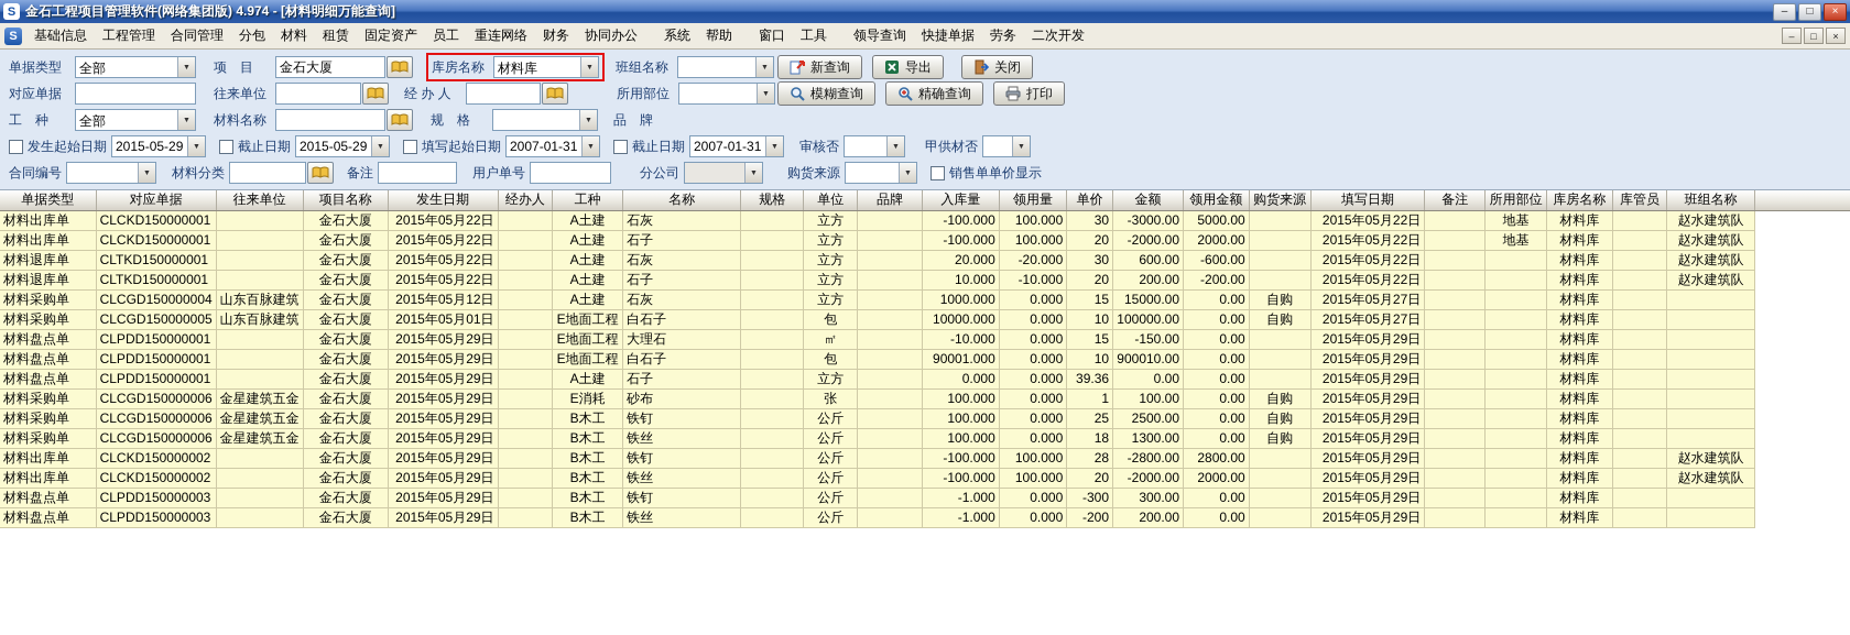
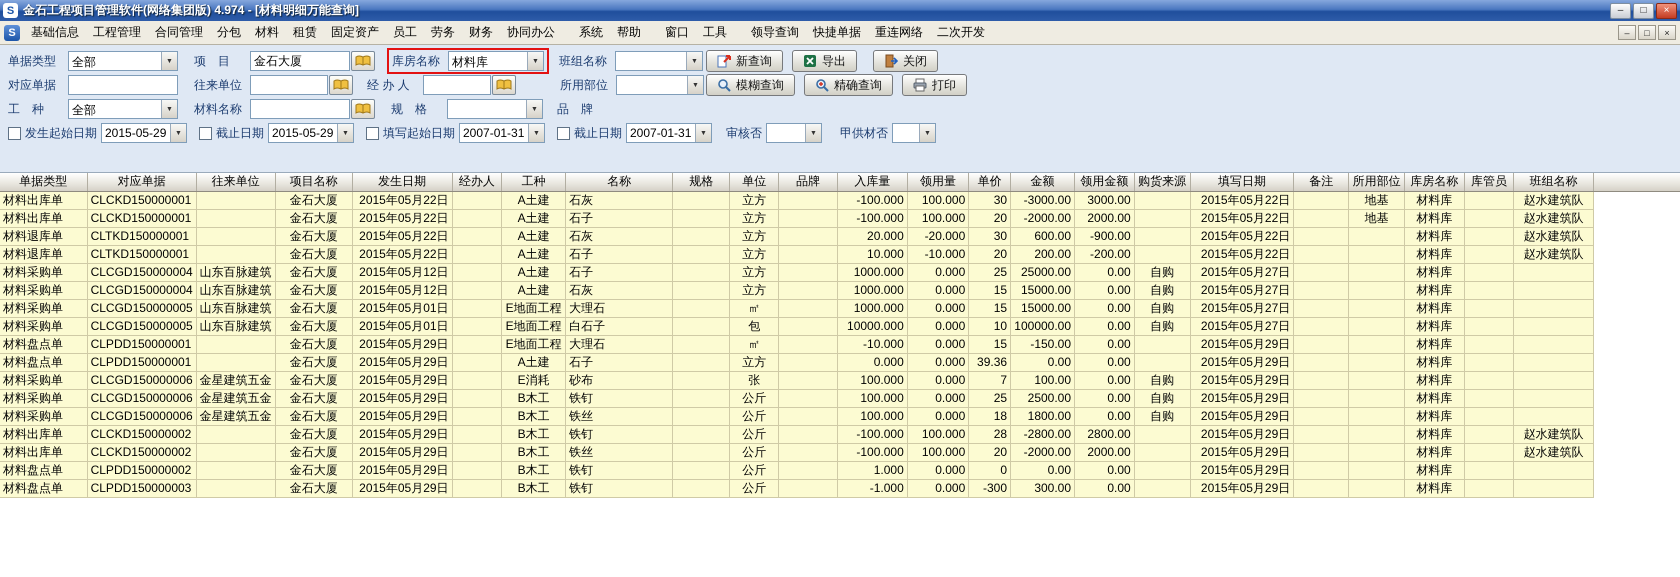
  S
  金石工程项目管理软件(网络集团版) 4.974 - [材料明细万能查询]
  –
  □
  ×
  S
  基础信息
  工程管理
  合同管理
  分包
  材料
  租赁
  固定资产
  员工
- 重连网络
+ 劳务
  财务
  协同办公
  系统
  帮助
  窗口
  工具
  领导查询
  快捷单据
- 劳务
+ 重连网络
  二次开发
  –
  □
  ×
  单据类型
  全部
  项 目
  金石大厦
  库房名称
  材料库
  班组名称
  对应单据
  往来单位
  经 办 人
  所用部位
  工 种
  全部
  材料名称
  规 格
  品 牌
  发生起始日期
  2015-05-29
  截止日期
  2015-05-29
  填写起始日期
  2007-01-31
  截止日期
  2007-01-31
  审核否
  甲供材否
- 合同编号
- 材料分类
- 备注
- 用户单号
- 分公司
- 购货来源
- 销售单单价显示
  新查询
  导出
  关闭
  模糊查询
  精确查询
  打印
  单据类型	对应单据	往来单位	项目名称	发生日期	经办人	工种	名称	规格	单位	品牌	入库量	领用量	单价	金额	领用金额	购货来源	填写日期	备注	所用部位	库房名称	库管员	班组名称
- 材料出库单	CLCKD150000001		金石大厦	2015年05月22日		A土建	石灰		立方		-100.000	100.000	30	-3000.00	5000.00		2015年05月22日		地基	材料库		赵水建筑队
+ 材料出库单	CLCKD150000001		金石大厦	2015年05月22日		A土建	石灰		立方		-100.000	100.000	30	-3000.00	3000.00		2015年05月22日		地基	材料库		赵水建筑队
  材料出库单	CLCKD150000001		金石大厦	2015年05月22日		A土建	石子		立方		-100.000	100.000	20	-2000.00	2000.00		2015年05月22日		地基	材料库		赵水建筑队
- 材料退库单	CLTKD150000001		金石大厦	2015年05月22日		A土建	石灰		立方		20.000	-20.000	30	600.00	-600.00		2015年05月22日			材料库		赵水建筑队
+ 材料退库单	CLTKD150000001		金石大厦	2015年05月22日		A土建	石灰		立方		20.000	-20.000	30	600.00	-900.00		2015年05月22日			材料库		赵水建筑队
  材料退库单	CLTKD150000001		金石大厦	2015年05月22日		A土建	石子		立方		10.000	-10.000	20	200.00	-200.00		2015年05月22日			材料库		赵水建筑队
+ 材料采购单	CLCGD150000004	山东百脉建筑	金石大厦	2015年05月12日		A土建	石子		立方		1000.000	0.000	25	25000.00	0.00	自购	2015年05月27日			材料库
  材料采购单	CLCGD150000004	山东百脉建筑	金石大厦	2015年05月12日		A土建	石灰		立方		1000.000	0.000	15	15000.00	0.00	自购	2015年05月27日			材料库
+ 材料采购单	CLCGD150000005	山东百脉建筑	金石大厦	2015年05月01日		E地面工程	大理石		㎡		1000.000	0.000	15	15000.00	0.00	自购	2015年05月27日			材料库
  材料采购单	CLCGD150000005	山东百脉建筑	金石大厦	2015年05月01日		E地面工程	白石子		包		10000.000	0.000	10	100000.00	0.00	自购	2015年05月27日			材料库
  材料盘点单	CLPDD150000001		金石大厦	2015年05月29日		E地面工程	大理石		㎡		-10.000	0.000	15	-150.00	0.00		2015年05月29日			材料库
- 材料盘点单	CLPDD150000001		金石大厦	2015年05月29日		E地面工程	白石子		包		90001.000	0.000	10	900010.00	0.00		2015年05月29日			材料库
  材料盘点单	CLPDD150000001		金石大厦	2015年05月29日		A土建	石子		立方		0.000	0.000	39.36	0.00	0.00		2015年05月29日			材料库
- 材料采购单	CLCGD150000006	金星建筑五金	金石大厦	2015年05月29日		E消耗	砂布		张		100.000	0.000	1	100.00	0.00	自购	2015年05月29日			材料库
+ 材料采购单	CLCGD150000006	金星建筑五金	金石大厦	2015年05月29日		E消耗	砂布		张		100.000	0.000	7	100.00	0.00	自购	2015年05月29日			材料库
  材料采购单	CLCGD150000006	金星建筑五金	金石大厦	2015年05月29日		B木工	铁钉		公斤		100.000	0.000	25	2500.00	0.00	自购	2015年05月29日			材料库
- 材料采购单	CLCGD150000006	金星建筑五金	金石大厦	2015年05月29日		B木工	铁丝		公斤		100.000	0.000	18	1300.00	0.00	自购	2015年05月29日			材料库
+ 材料采购单	CLCGD150000006	金星建筑五金	金石大厦	2015年05月29日		B木工	铁丝		公斤		100.000	0.000	18	1800.00	0.00	自购	2015年05月29日			材料库
  材料出库单	CLCKD150000002		金石大厦	2015年05月29日		B木工	铁钉		公斤		-100.000	100.000	28	-2800.00	2800.00		2015年05月29日			材料库		赵水建筑队
  材料出库单	CLCKD150000002		金石大厦	2015年05月29日		B木工	铁丝		公斤		-100.000	100.000	20	-2000.00	2000.00		2015年05月29日			材料库		赵水建筑队
+ 材料盘点单	CLPDD150000002		金石大厦	2015年05月29日		B木工	铁钉		公斤		1.000	0.000	0	0.00	0.00		2015年05月29日			材料库
  材料盘点单	CLPDD150000003		金石大厦	2015年05月29日		B木工	铁钉		公斤		-1.000	0.000	-300	300.00	0.00		2015年05月29日			材料库
- 材料盘点单	CLPDD150000003		金石大厦	2015年05月29日		B木工	铁丝		公斤		-1.000	0.000	-200	200.00	0.00		2015年05月29日			材料库
